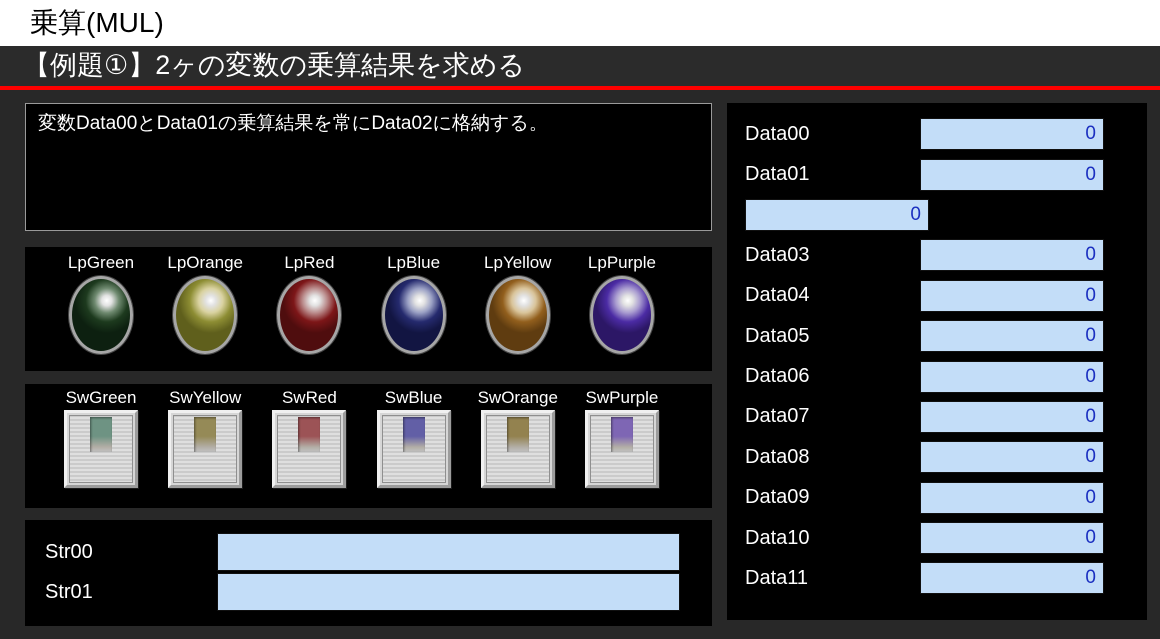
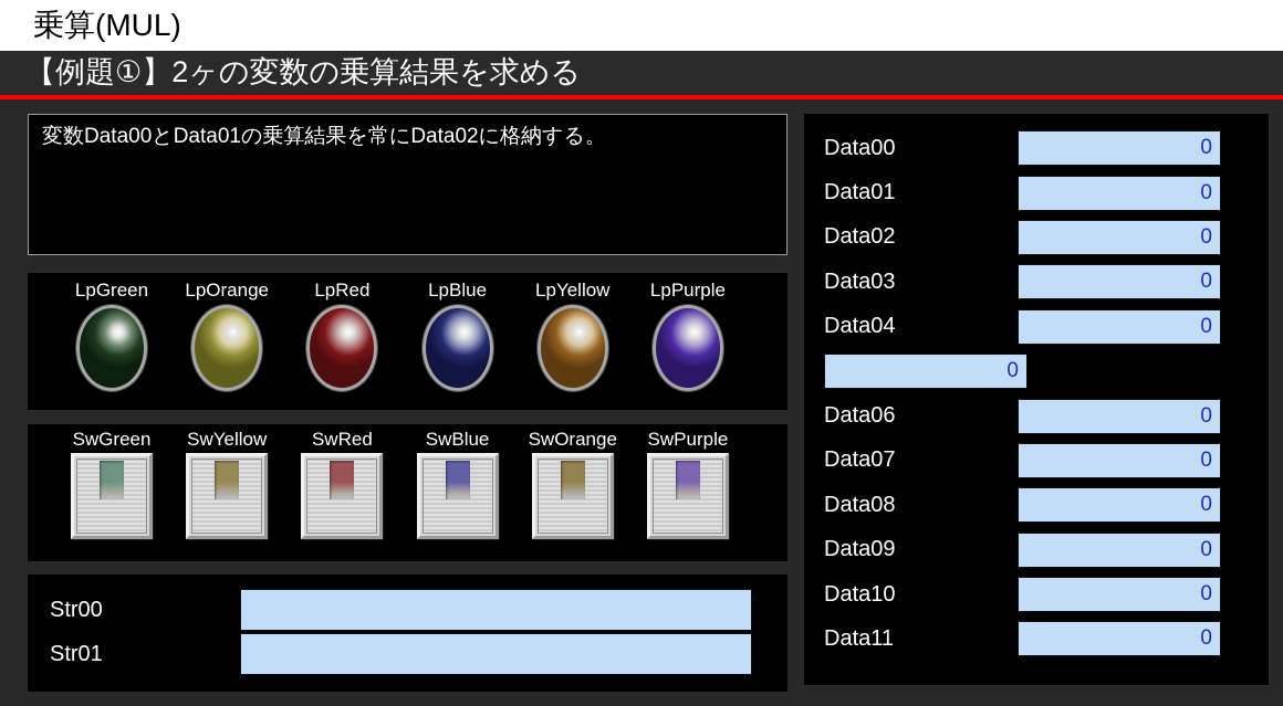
  乗算(MUL)
  【例題①】2ヶの変数の乗算結果を求める
  変数Data00とData01の乗算結果を常にData02に格納する。
  LpGreen
  LpOrange
  LpRed
  LpBlue
  LpYellow
  LpPurple
  SwGreen
  SwYellow
  SwRed
  SwBlue
  SwOrange
  SwPurple
  Str00
  Str01
  Data00
  0
  Data01
  0
+ Data02
  0
  Data03
  0
  Data04
  0
- Data05
  0
  Data06
  0
  Data07
  0
  Data08
  0
  Data09
  0
  Data10
  0
  Data11
  0
